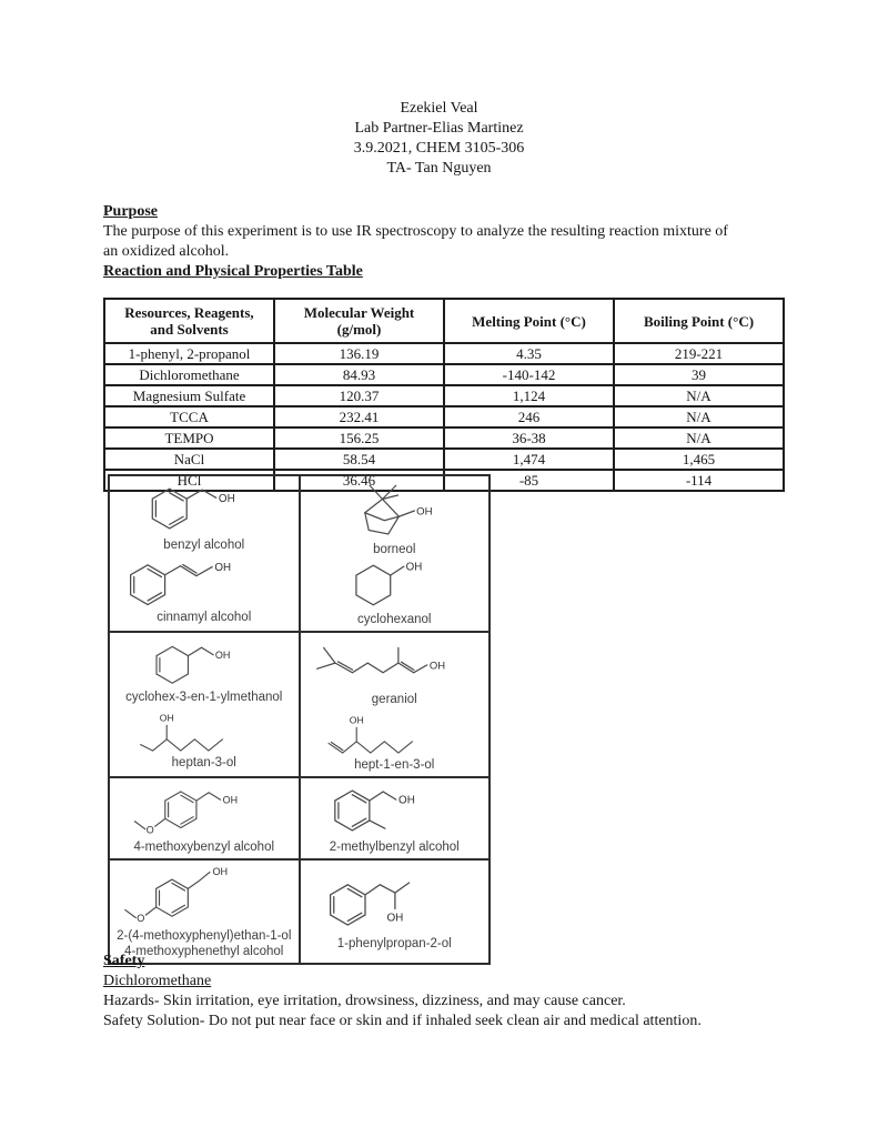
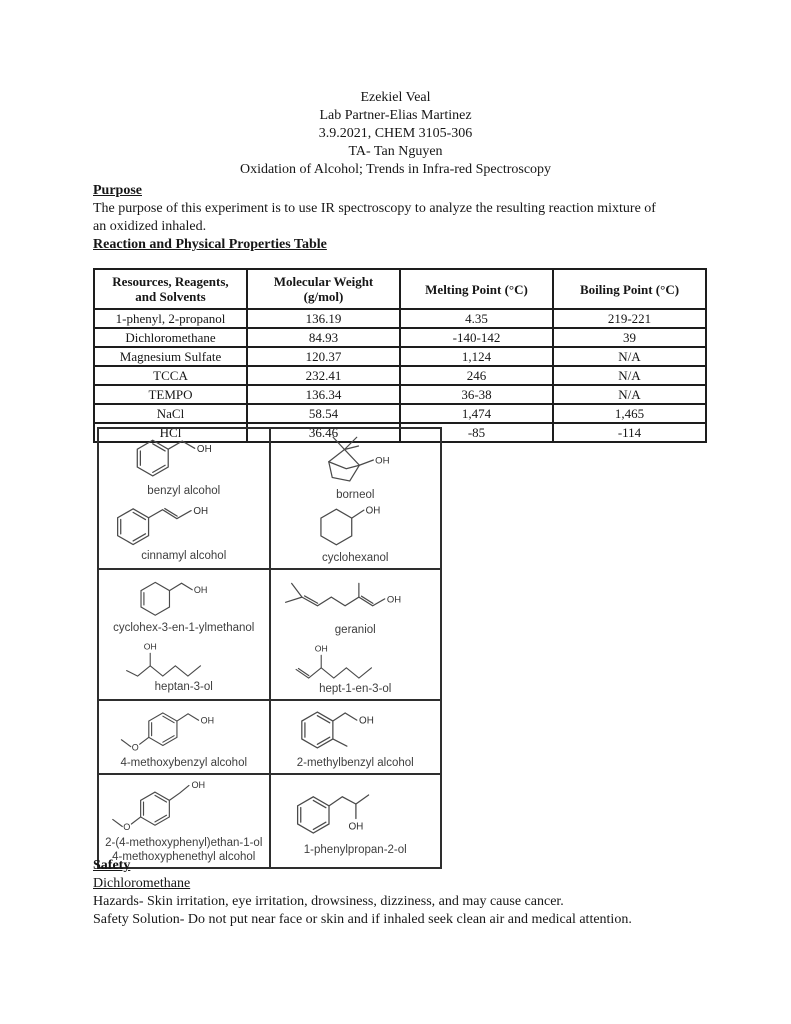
  Ezekiel Veal
  Lab Partner-Elias Martinez
  3.9.2021, CHEM 3105-306
  TA- Tan Nguyen
+ Oxidation of Alcohol; Trends in Infra-red Spectroscopy
  Purpose
- The purpose of this experiment is to use IR spectroscopy to analyze the resulting reaction mixture of an oxidized alcohol.
+ The purpose of this experiment is to use IR spectroscopy to analyze the resulting reaction mixture of an oxidized inhaled.
  Reaction and Physical Properties Table
  Resources, Reagents, and Solvents	Molecular Weight (g/mol)	Melting Point (°C)	Boiling Point (°C)
  1-phenyl, 2-propanol	136.19	4.35	219-221
  Dichloromethane	84.93	-140-142	39
  Magnesium Sulfate	120.37	1,124	N/A
  TCCA	232.41	246	N/A
- TEMPO	156.25	36-38	N/A
+ TEMPO	136.34	36-38	N/A
  NaCl	58.54	1,474	1,465
  HCl	36.46	-85	-114
  OH benzyl alcohol OH cinnamyl alcohol	OH borneol OH cyclohexanol
  OH cyclohex-3-en-1-ylmethanol OH heptan-3-ol	OH geraniol OH hept-1-en-3-ol
  OH O 4-methoxybenzyl alcohol	OH 2-methylbenzyl alcohol
  OH O 2-(4-methoxyphenyl)ethan-1-ol 4-methoxyphenethyl alcohol	OH 1-phenylpropan-2-ol
  Safety
  Dichloromethane
  Hazards- Skin irritation, eye irritation, drowsiness, dizziness, and may cause cancer.
  Safety Solution- Do not put near face or skin and if inhaled seek clean air and medical attention.
